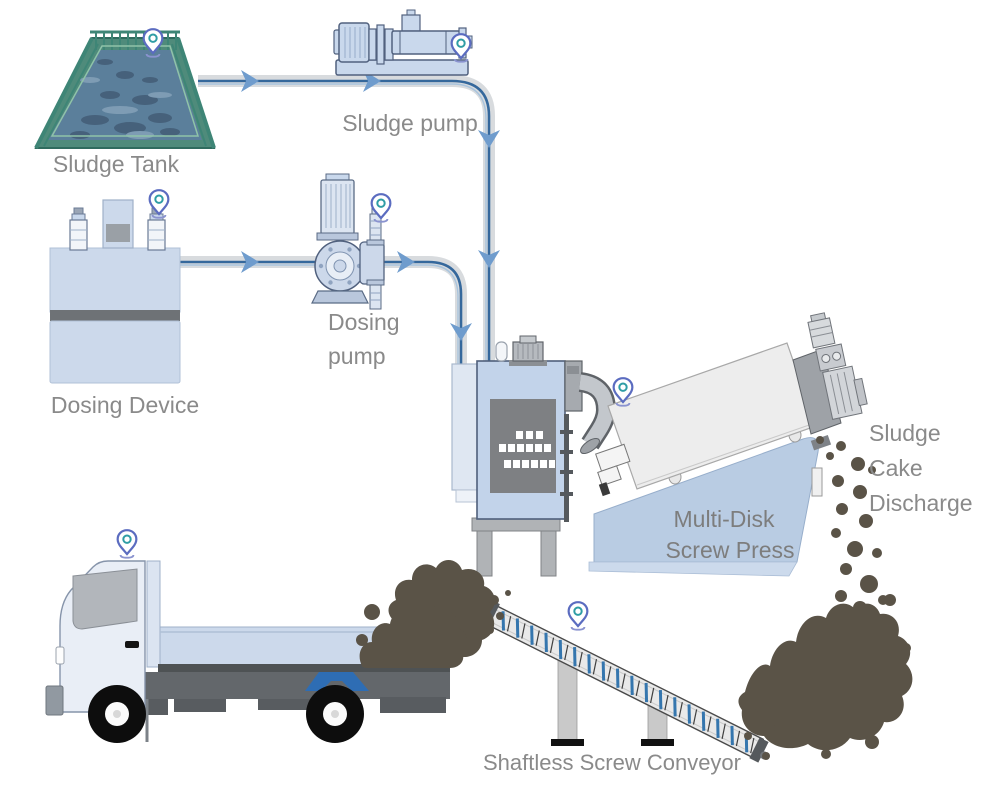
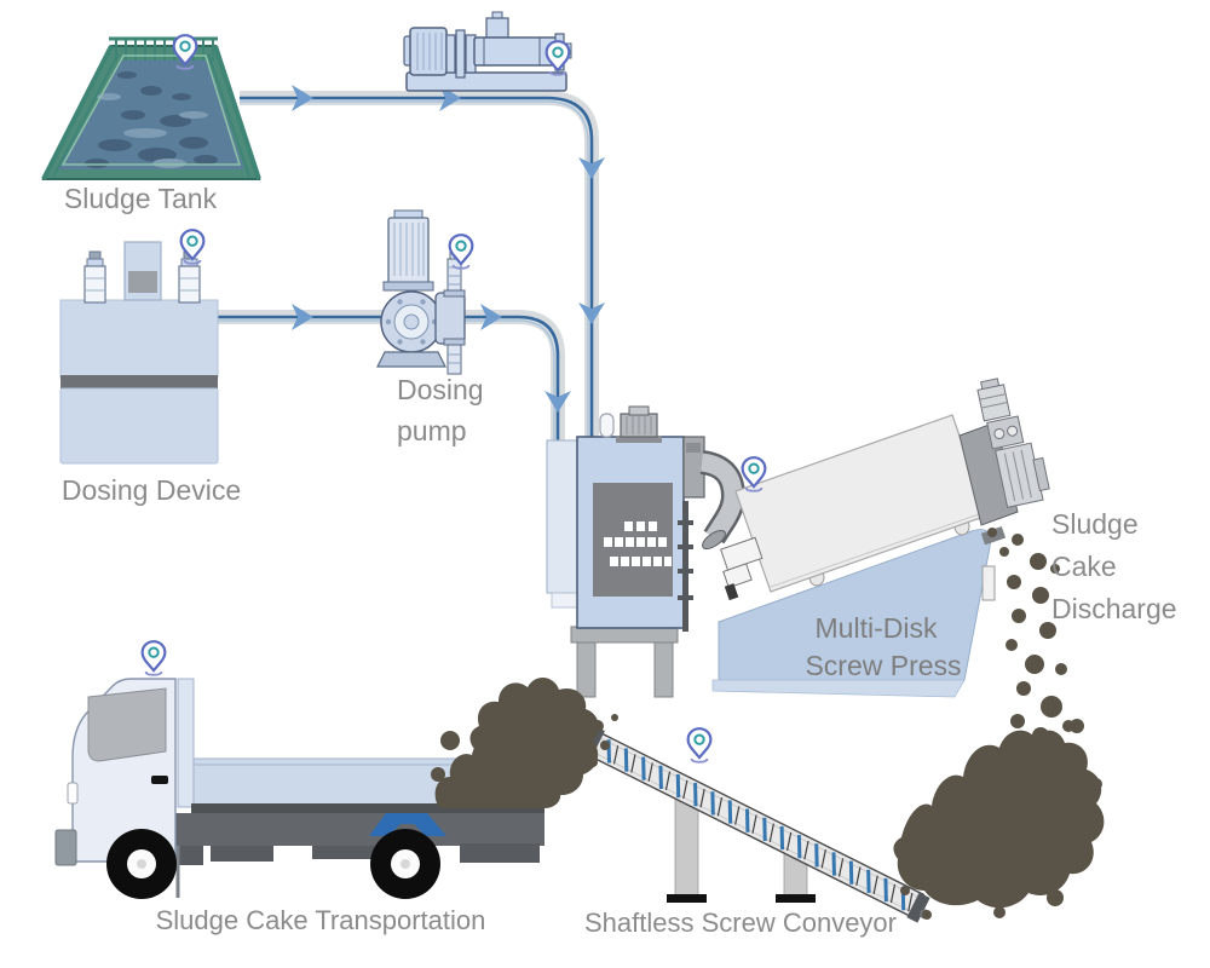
  Sludge Tank
- Sludge pump
  Dosing Device
  Dosing
  pump
  Multi-Disk
  Screw Press
  Sludge
  Cake
  Discharge
+ Sludge Cake Transportation
  Shaftless Screw Conveyor
